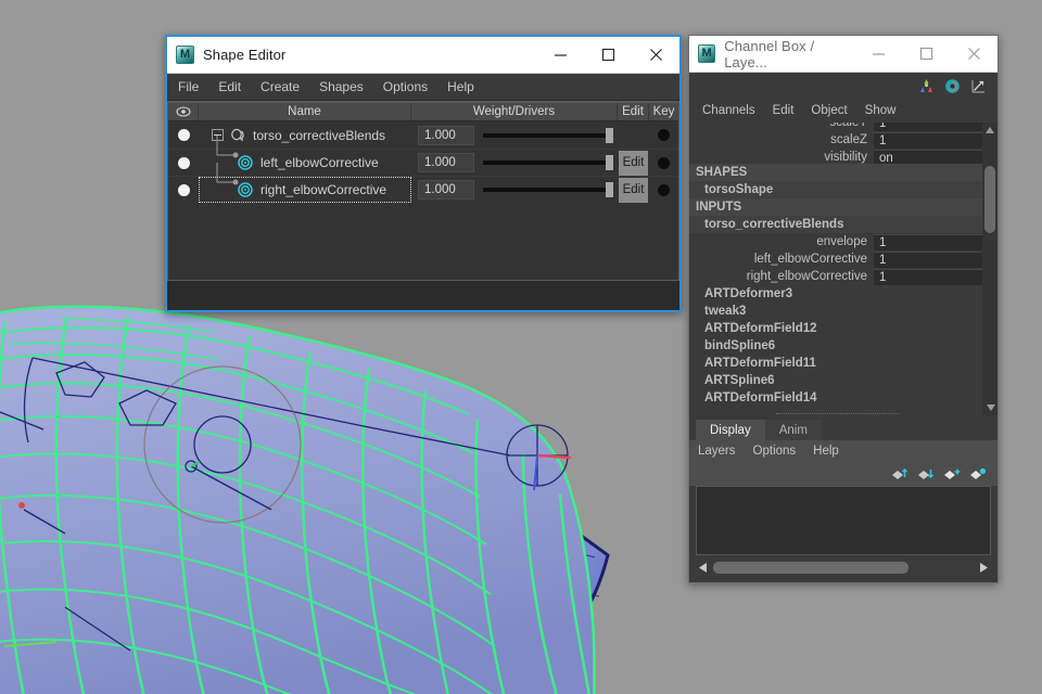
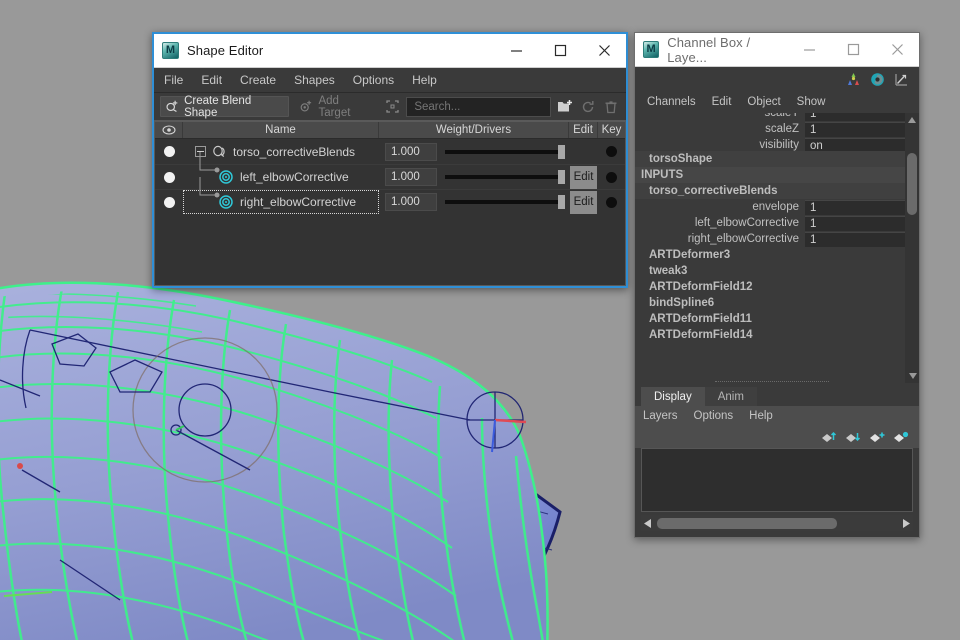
  M
  Shape Editor
  File
  Edit
  Create
  Shapes
  Options
  Help
+ Create Blend Shape
+ Add Target
+ Search...
  Name
  Weight/Drivers
  Edit
  Key
  torso_correctiveBlends
  1.000
  left_elbowCorrective
  1.000
  Edit
  right_elbowCorrective
  1.000
  Edit
  M
  Channel Box / Laye...
  Channels
  Edit
  Object
  Show
  scaleY
  1
  scaleZ
  1
  visibility
  on
- SHAPES
  torsoShape
  INPUTS
  torso_correctiveBlends
  envelope
  1
  left_elbowCorrective
  1
  right_elbowCorrective
  1
  ARTDeformer3
  tweak3
  ARTDeformField12
  bindSpline6
  ARTDeformField11
- ARTSpline6
  ARTDeformField14
  Display
  Anim
  Layers
  Options
  Help
